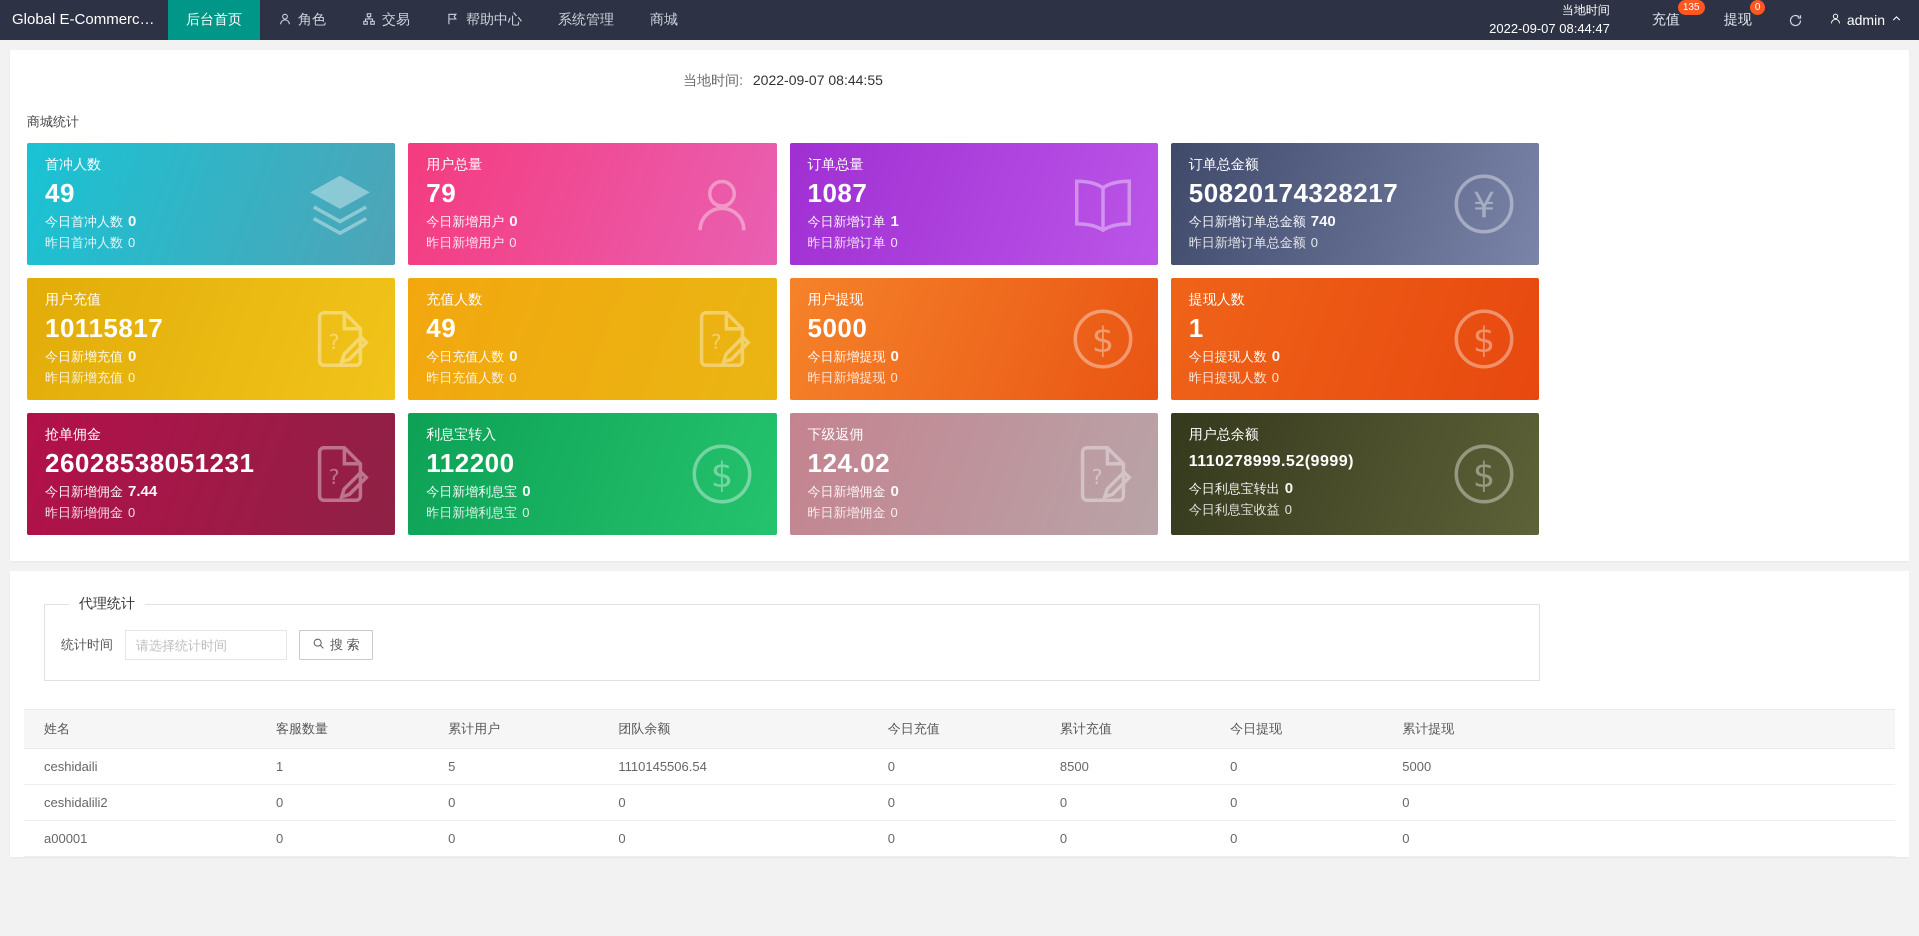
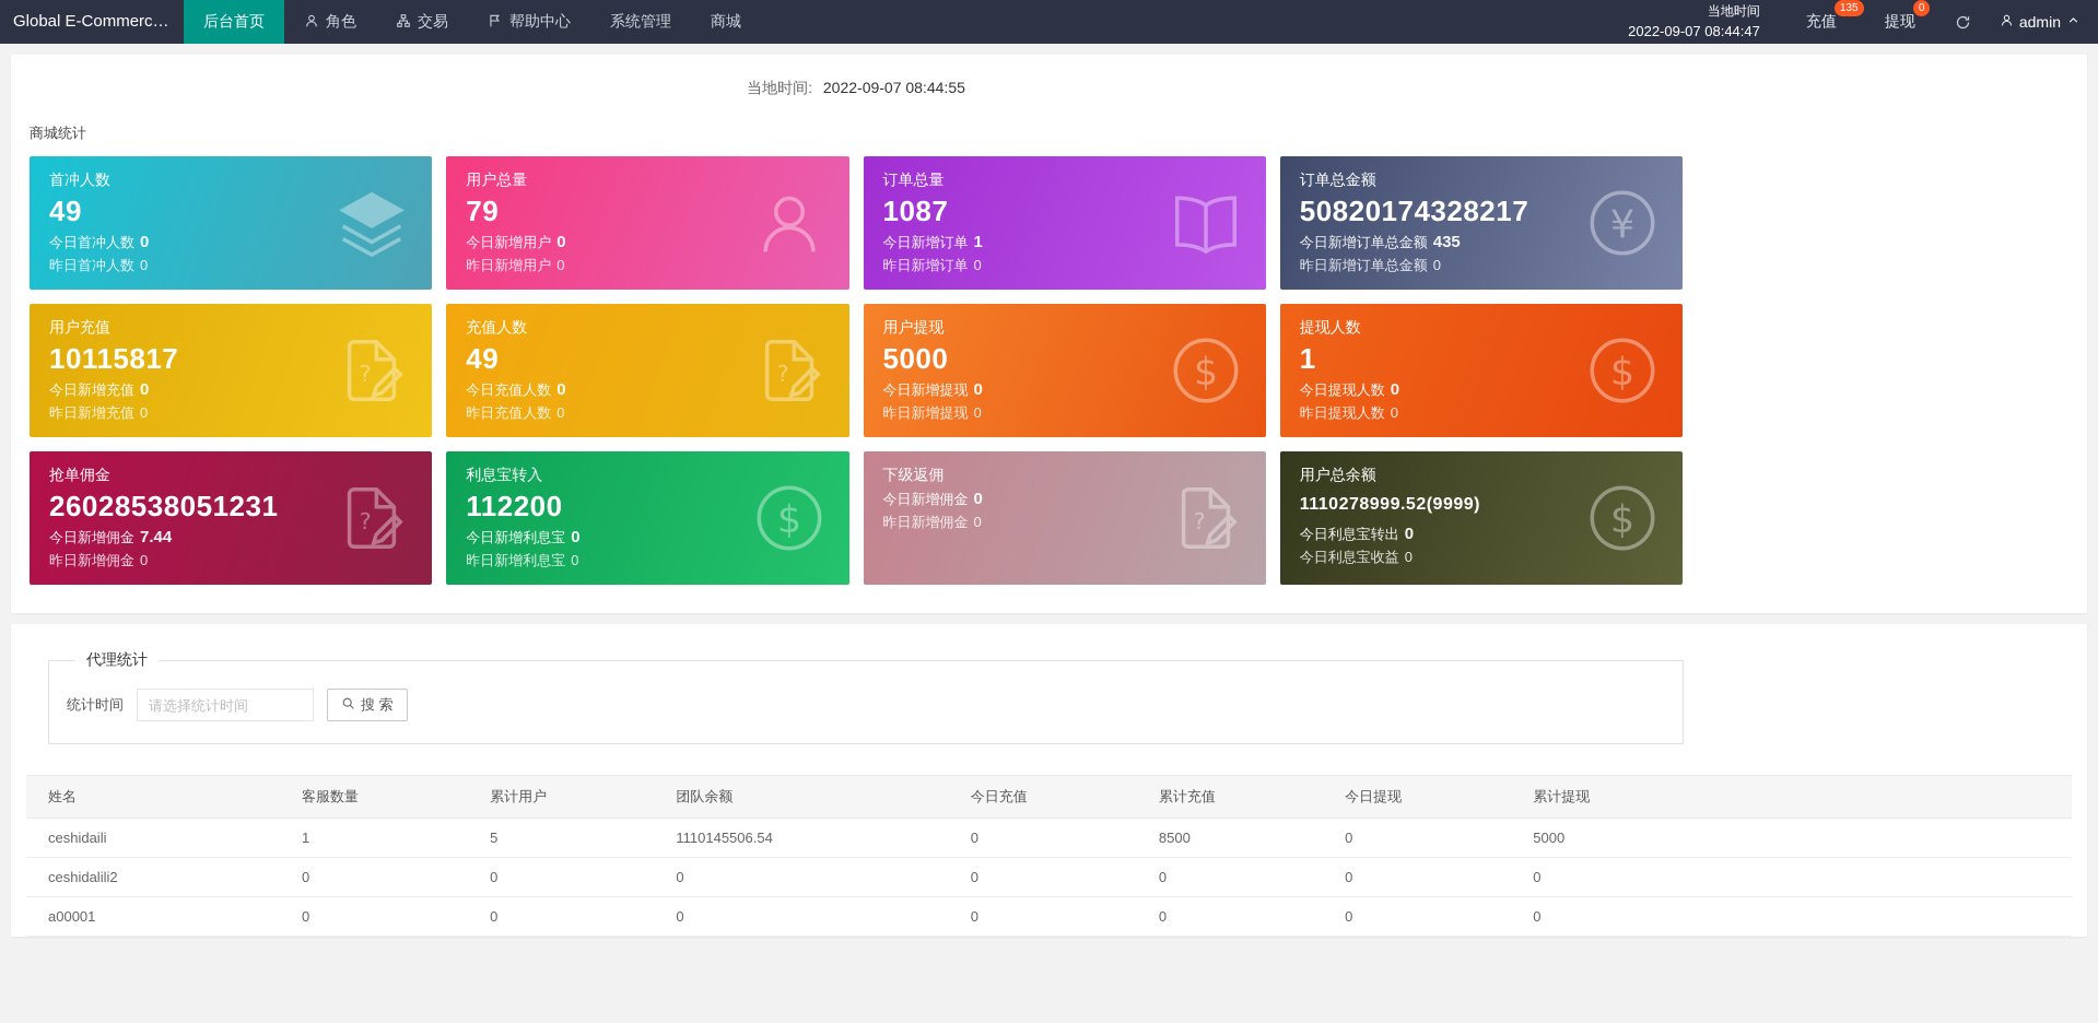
  Global E-Commerce...
  后台首页
  角色
  交易
  帮助中心
  系统管理
  商城
  当地时间
  2022-09-07 08:44:47
  充值
  135
  提现
  0
  admin
  当地时间: 2022-09-07 08:44:55
  商城统计
  首冲人数
  49
  今日首冲人数 0
  昨日首冲人数 0
  用户总量
  79
  今日新增用户 0
  昨日新增用户 0
  订单总量
  1087
  今日新增订单 1
  昨日新增订单 0
  订单总金额
  50820174328217
- 今日新增订单总金额 740
+ 今日新增订单总金额 435
  昨日新增订单总金额 0
  ¥
  用户充值
  10115817
  今日新增充值 0
  昨日新增充值 0
  ?
  充值人数
  49
  今日充值人数 0
  昨日充值人数 0
  ?
  用户提现
  5000
  今日新增提现 0
  昨日新增提现 0
  $
  提现人数
  1
  今日提现人数 0
  昨日提现人数 0
  $
  抢单佣金
  26028538051231
  今日新增佣金 7.44
  昨日新增佣金 0
  ?
  利息宝转入
  112200
  今日新增利息宝 0
  昨日新增利息宝 0
  $
  下级返佣
- 124.02
  今日新增佣金 0
  昨日新增佣金 0
  ?
  用户总余额
  1110278999.52(9999)
  今日利息宝转出 0
  今日利息宝收益 0
  $
  代理统计
  统计时间
  请选择统计时间
  搜 索
  姓名	客服数量	累计用户	团队余额	今日充值	累计充值	今日提现	累计提现
  ceshidaili	1	5	1110145506.54	0	8500	0	5000
  ceshidalili2	0	0	0	0	0	0	0
  a00001	0	0	0	0	0	0	0
